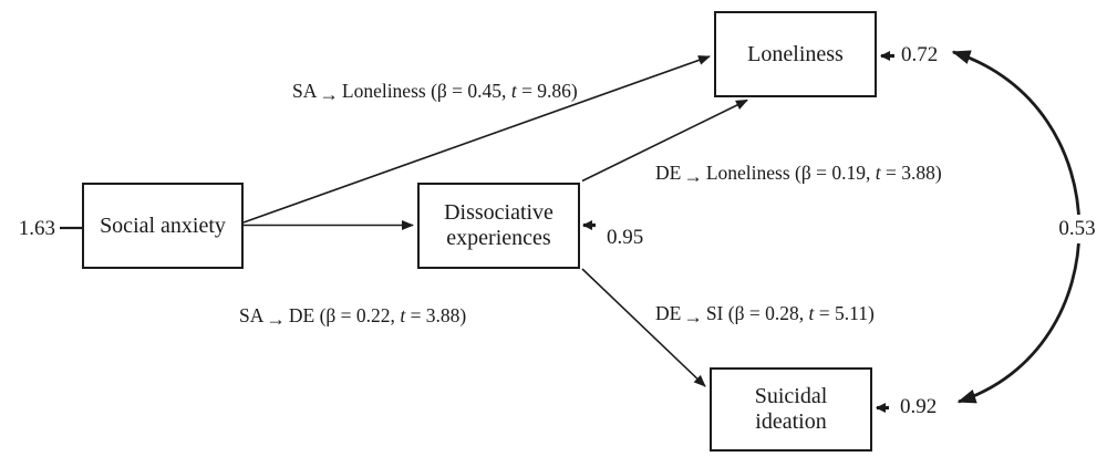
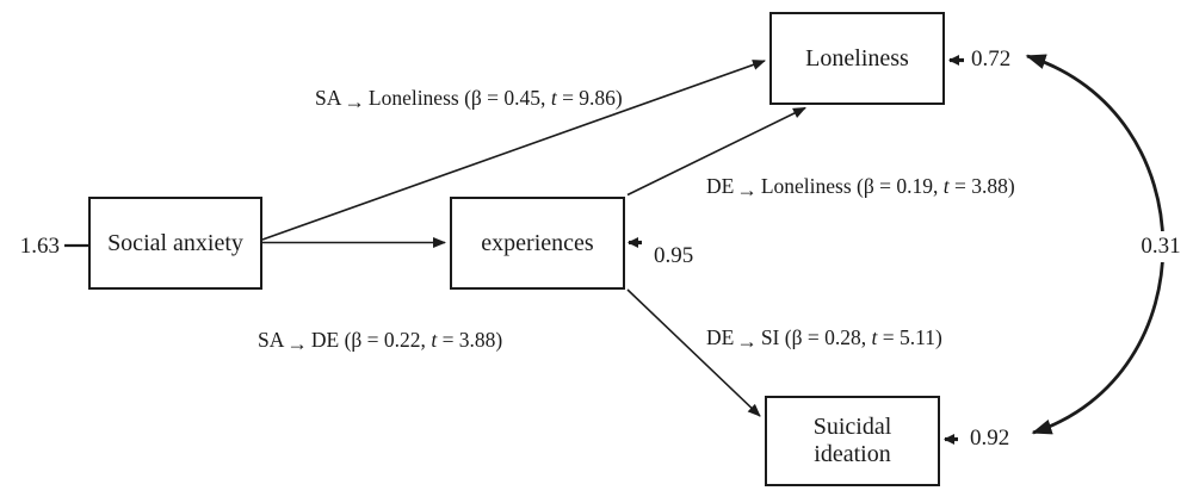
  Social anxiety
- Dissociative
  experiences
  Loneliness
  Suicidal
  ideation
  1.63
  0.95
  0.72
  0.92
- 0.53
+ 0.31
  SA→ Loneliness (β = 0.45, t = 9.86)
  DE→ Loneliness (β = 0.19, t = 3.88)
  SA→ DE (β = 0.22, t = 3.88)
  DE→ SI (β = 0.28, t = 5.11)
